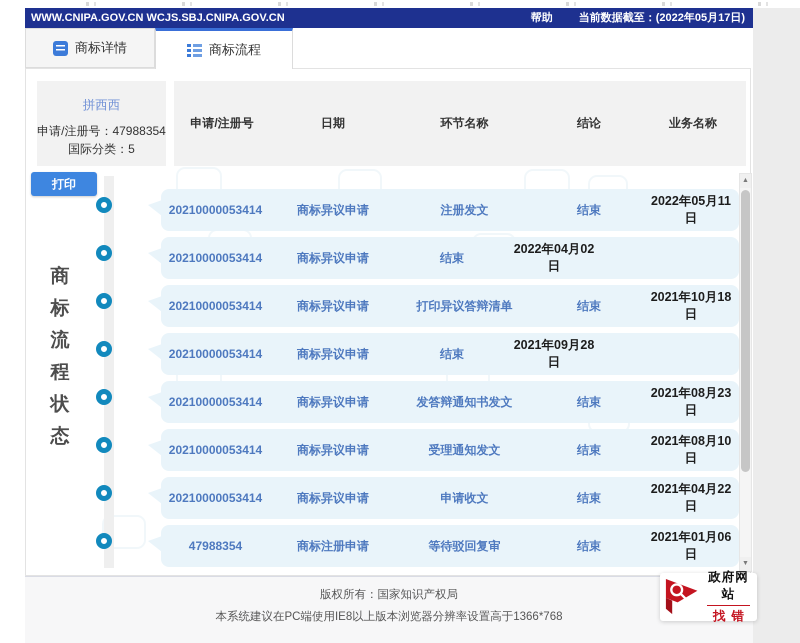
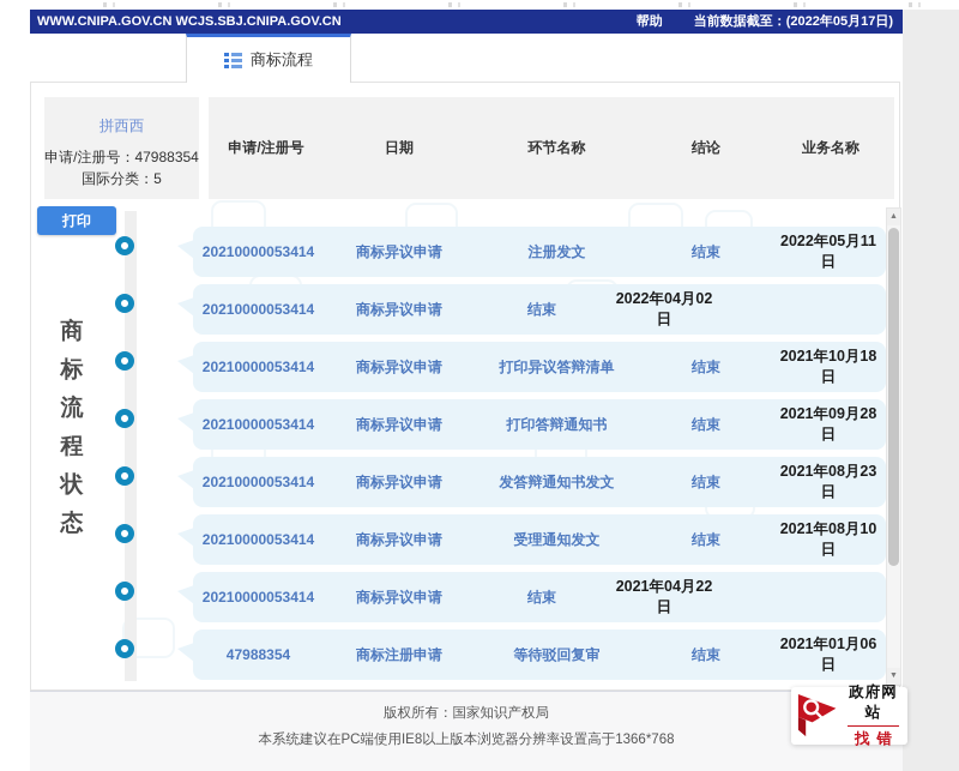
  WWW.CNIPA.GOV.CN WCJS.SBJ.CNIPA.GOV.CN
  帮助
  当前数据截至：(2022年05月17日)
- 商标详情
  商标流程
  拼西西
  申请/注册号：47988354
  国际分类：5
  申请/注册号
  日期
  环节名称
  结论
  业务名称
  打印
  商
  标
  流
  程
  状
  态
  20210000053414
  商标异议申请
  注册发文
  结束
  2022年05月11日
  20210000053414
  商标异议申请
  结束
  2022年04月02日
  20210000053414
  商标异议申请
  打印异议答辩清单
  结束
  2021年10月18日
  20210000053414
  商标异议申请
+ 打印答辩通知书
  结束
  2021年09月28日
  20210000053414
  商标异议申请
  发答辩通知书发文
  结束
  2021年08月23日
  20210000053414
  商标异议申请
  受理通知发文
  结束
  2021年08月10日
  20210000053414
  商标异议申请
- 申请收文
  结束
  2021年04月22日
  47988354
  商标注册申请
  等待驳回复审
  结束
  2021年01月06日
  版权所有：国家知识产权局
  本系统建议在PC端使用IE8以上版本浏览器分辨率设置高于1366*768
  政府网站
  找错
